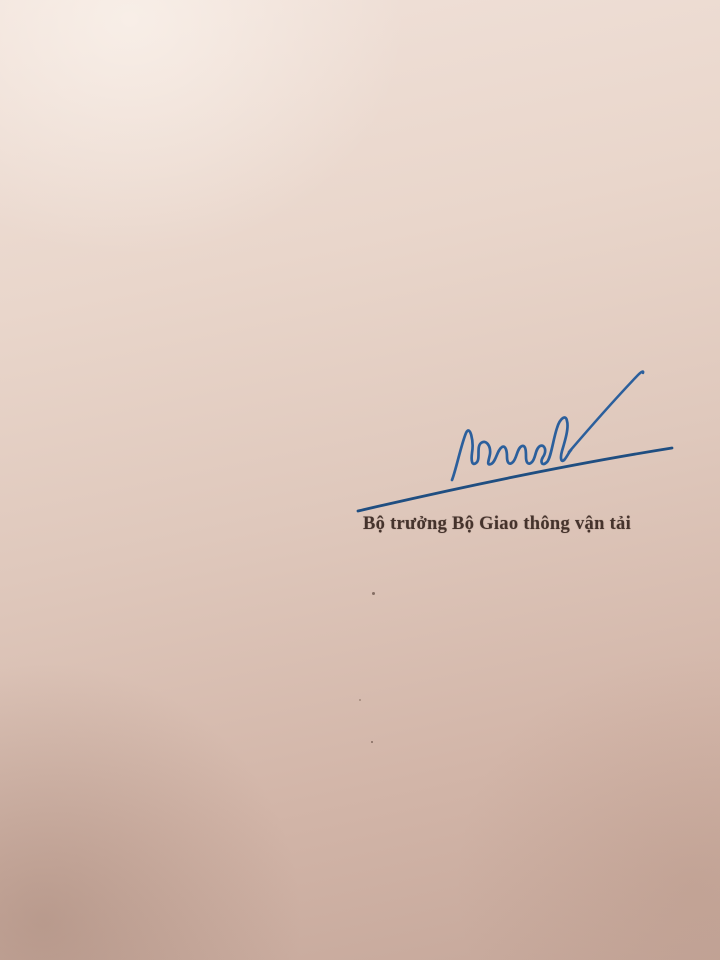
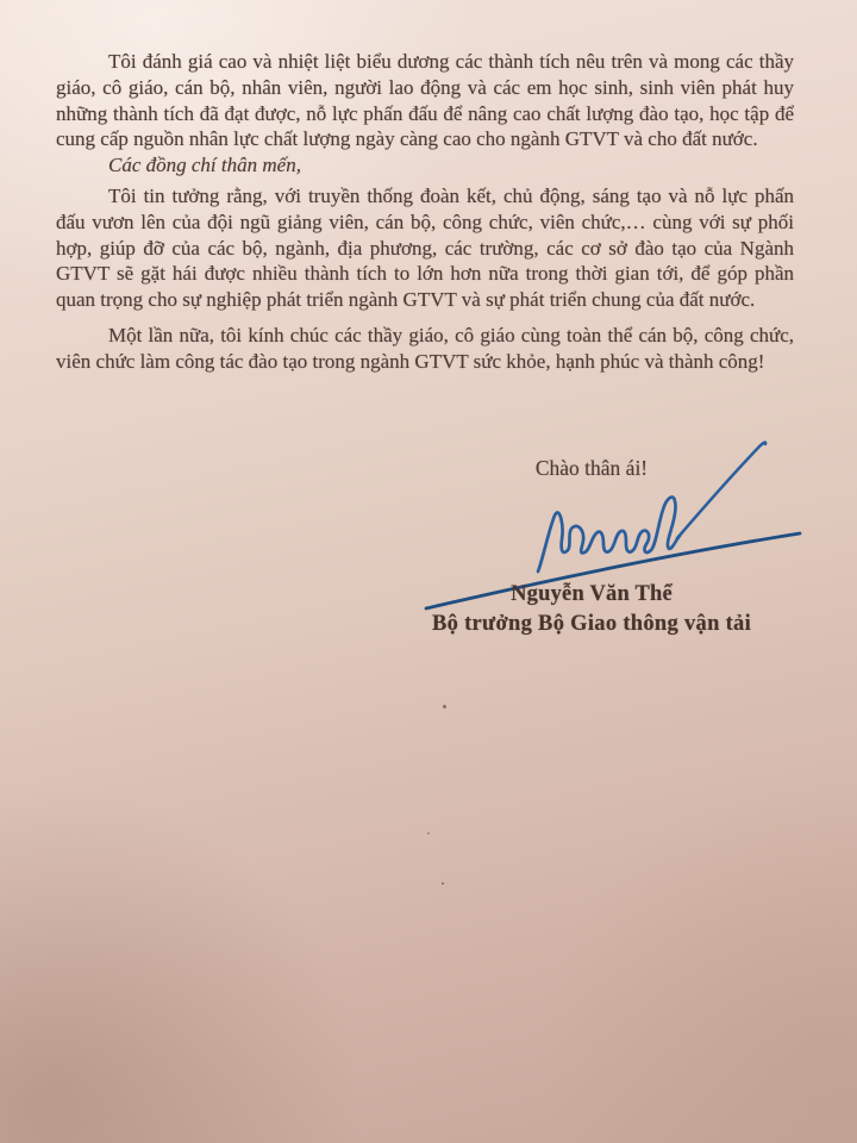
+ Tôi đánh giá cao và nhiệt liệt biểu dương các thành tích nêu trên và mong các thầy giáo, cô giáo, cán bộ, nhân viên, người lao động và các em học sinh, sinh viên phát huy những thành tích đã đạt được, nỗ lực phấn đấu để nâng cao chất lượng đào tạo, học tập để cung cấp nguồn nhân lực chất lượng ngày càng cao cho ngành GTVT và cho đất nước.
+ Các đồng chí thân mến,
+ Tôi tin tưởng rằng, với truyền thống đoàn kết, chủ động, sáng tạo và nỗ lực phấn đấu vươn lên của đội ngũ giảng viên, cán bộ, công chức, viên chức,… cùng với sự phối hợp, giúp đỡ của các bộ, ngành, địa phương, các trường, các cơ sở đào tạo của Ngành GTVT sẽ gặt hái được nhiều thành tích to lớn hơn nữa trong thời gian tới, để góp phần quan trọng cho sự nghiệp phát triển ngành GTVT và sự phát triển chung của đất nước.
+ Một lần nữa, tôi kính chúc các thầy giáo, cô giáo cùng toàn thể cán bộ, công chức, viên chức làm công tác đào tạo trong ngành GTVT sức khỏe, hạnh phúc và thành công!
+ Chào thân ái!
+ Nguyễn Văn Thể
  Bộ trưởng Bộ Giao thông vận tải
